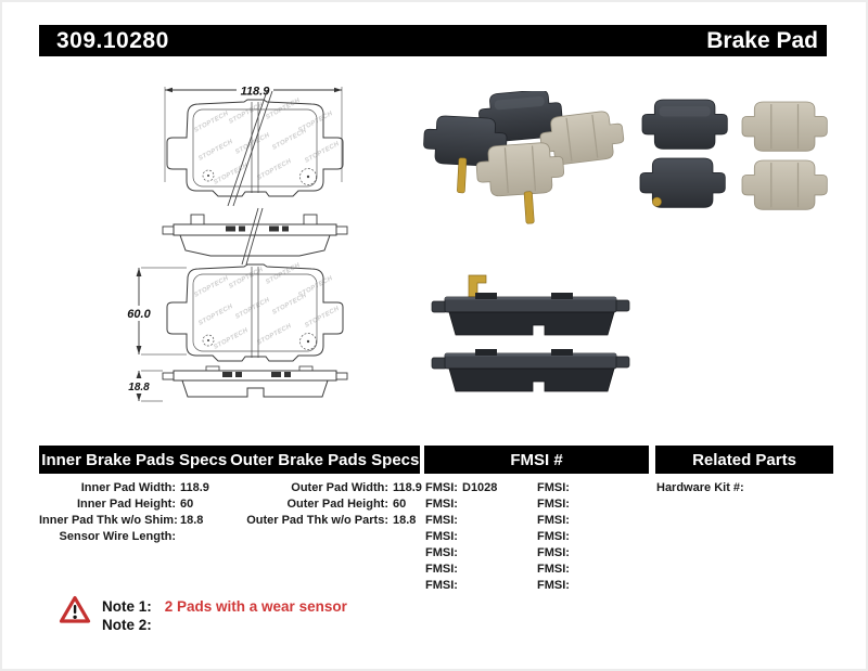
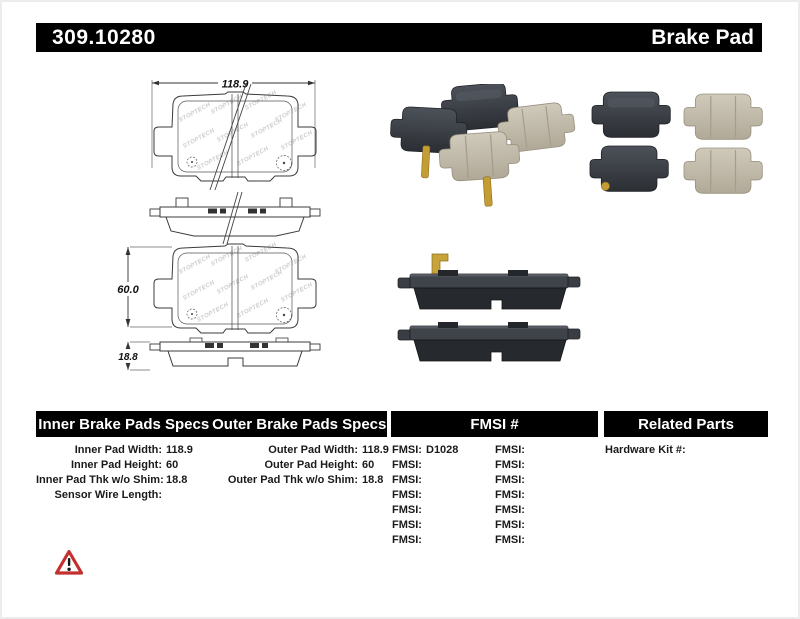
  309.10280
  Brake Pad
  118.9
  60.0
  18.8
  Inner Brake Pads Specs
  Outer Brake Pads Specs
  FMSI #
  Related Parts
  Inner Pad Width:
  118.9
  Inner Pad Height:
  60
  Inner Pad Thk w/o Shim:
  18.8
  Sensor Wire Length:
  Outer Pad Width:
  118.9
  Outer Pad Height:
  60
- Outer Pad Thk w/o Parts:
+ Outer Pad Thk w/o Shim:
  18.8
  FMSI:
  D1028
  FMSI:
  FMSI:
  FMSI:
  FMSI:
  FMSI:
  FMSI:
  FMSI:
  FMSI:
  FMSI:
  FMSI:
  FMSI:
  FMSI:
  FMSI:
  Hardware Kit #:
- Note 1:
- 2 Pads with a wear sensor
- Note 2:
